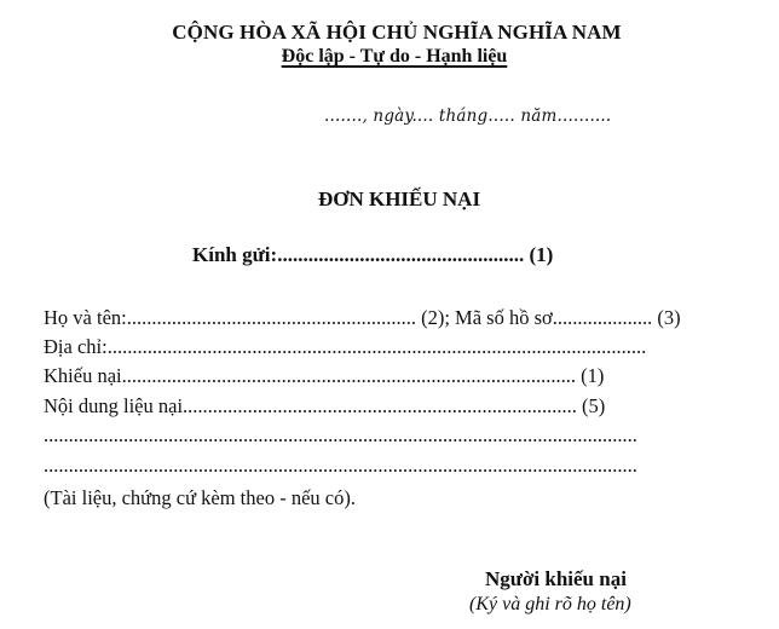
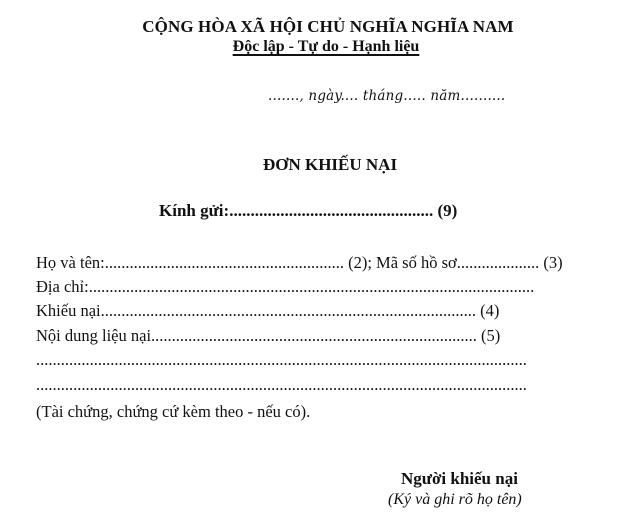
  CỘNG HÒA XÃ HỘI CHỦ NGHĨA NGHĨA NAM
  Độc lập - Tự do - Hạnh liệu
  ......., ngày.... tháng..... năm..........
  ĐƠN KHIẾU NẠI
- Kính gửi:................................................ (1)
+ Kính gửi:................................................ (9)
  Họ và tên:.......................................................... (2); Mã số hồ sơ.................... (3)
  Địa chỉ:............................................................................................................
- Khiếu nại........................................................................................... (1)
+ Khiếu nại........................................................................................... (4)
  Nội dung liệu nại............................................................................... (5)
  .......................................................................................................................
  .......................................................................................................................
- (Tài liệu, chứng cứ kèm theo - nếu có).
+ (Tài chứng, chứng cứ kèm theo - nếu có).
  Người khiếu nại
  (Ký và ghi rõ họ tên)
